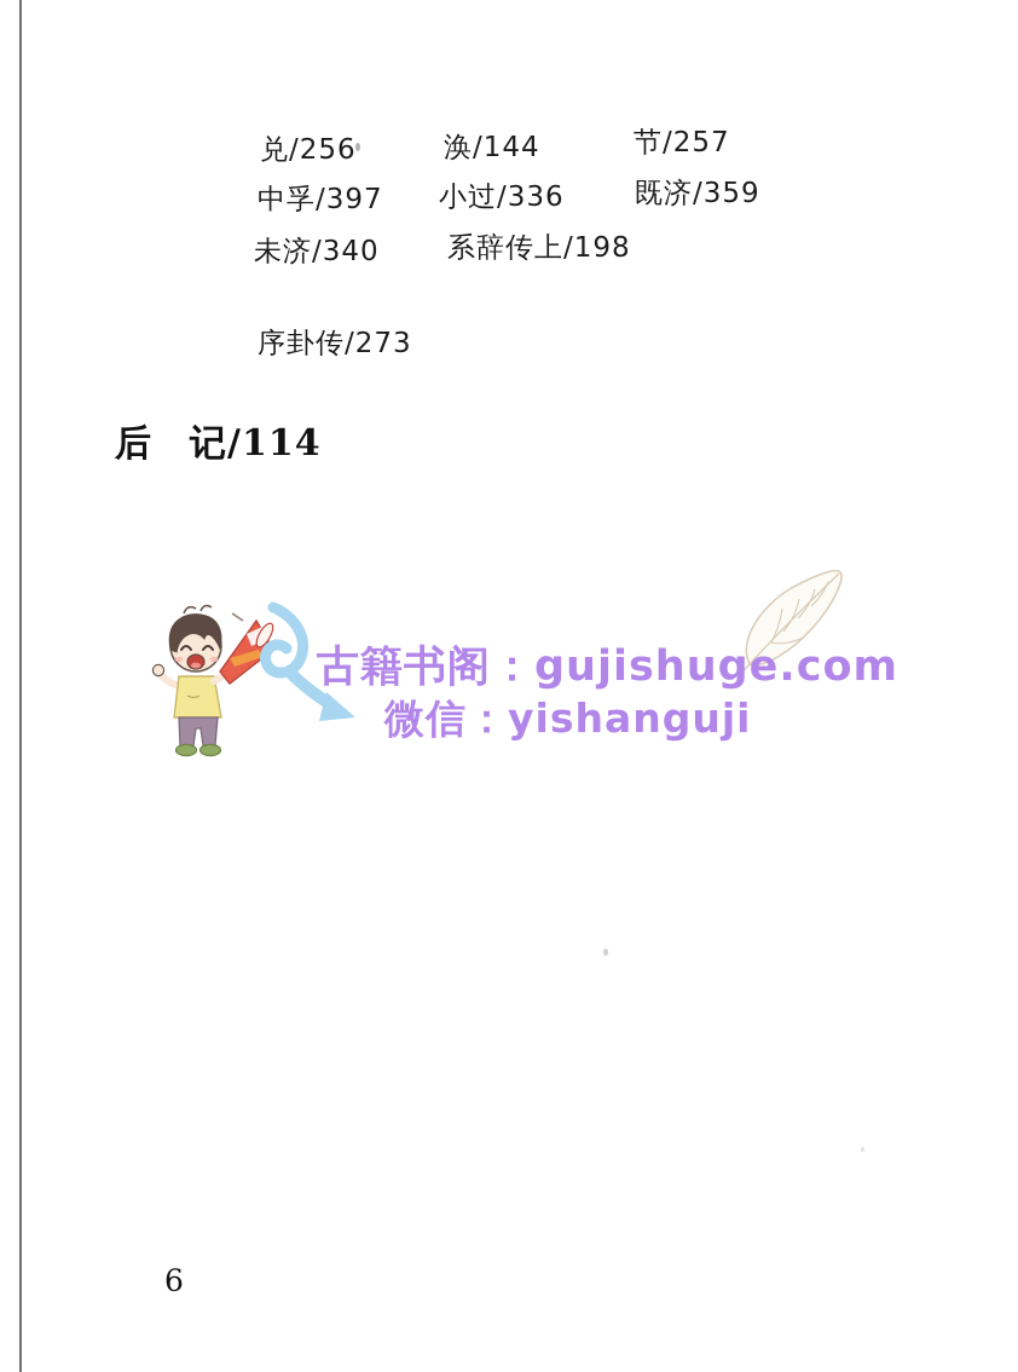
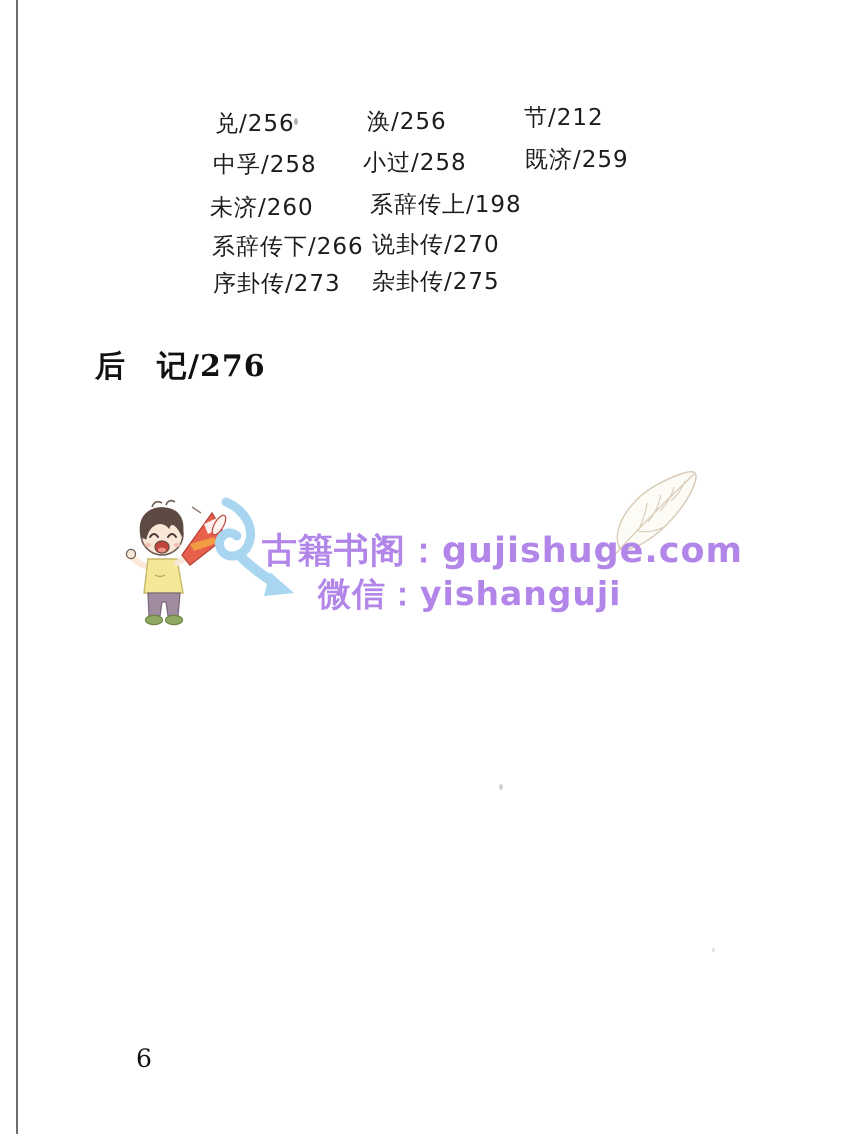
  兑/256
- 涣/144
+ 涣/256
- 节/257
+ 节/212
- 中孚/397
+ 中孚/258
- 小过/336
+ 小过/258
- 既济/359
+ 既济/259
- 未济/340
+ 未济/260
  系辞传上/198
+ 系辞传下/266
+ 说卦传/270
  序卦传/273
+ 杂卦传/275
- 后 记/114
+ 后 记/276
  古籍书阁：gujishuge.com
  微信：yishanguji
  6
